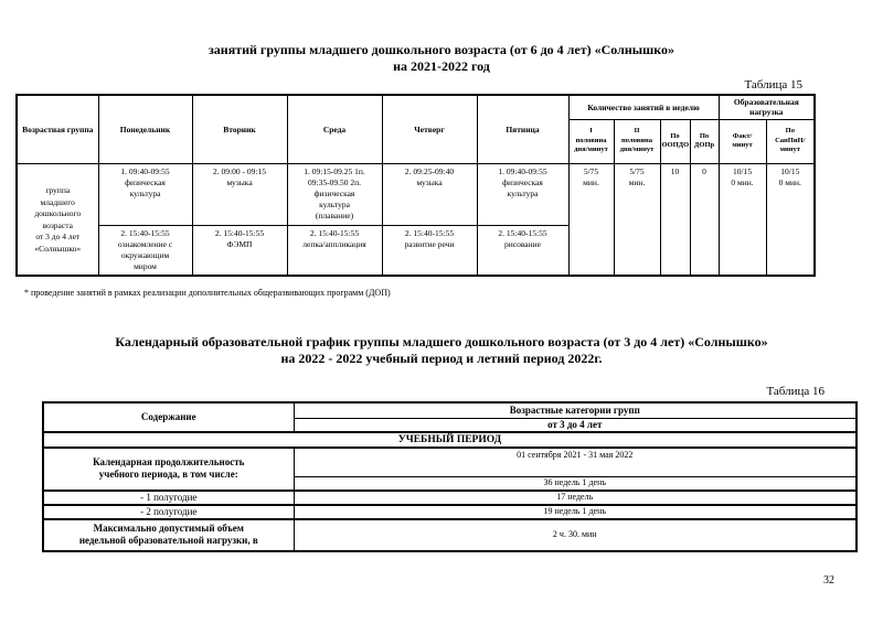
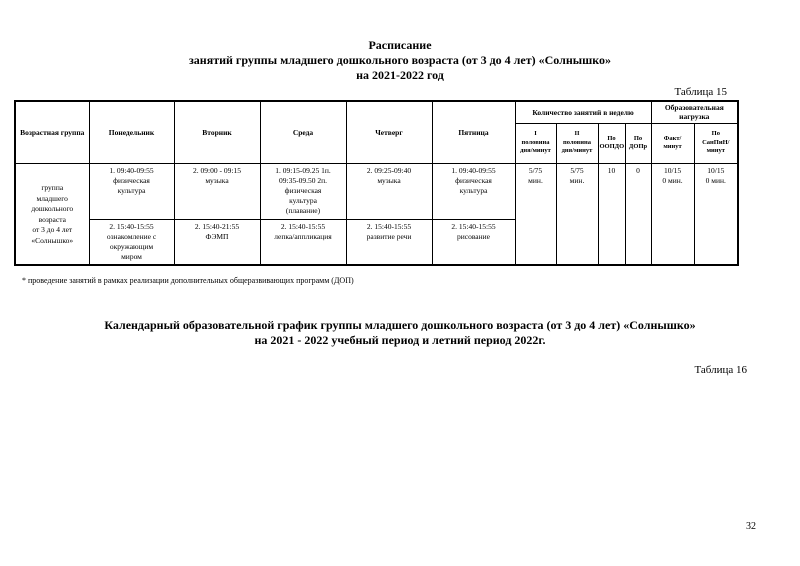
+ Расписание
- занятий группы младшего дошкольного возраста (от 6 до 4 лет) «Солнышко»
+ занятий группы младшего дошкольного возраста (от 3 до 4 лет) «Солнышко»
  на 2021-2022 год
  Таблица 15
  Возрастная группа	Понедельник	Вторник	Среда	Четверг	Пятница	Количество занятий в неделю	Образовательная нагрузка
  группа младшего дошкольного возраста от 3 до 4 лет «Солнышко»	1. 09:40-09:55 физическая культура	2. 09:00 - 09:15 музыка	1. 09:15-09.25 1п. 09:35-09.50 2п. физическая культура (плавание)	2. 09:25-09:40 музыка	1. 09:40-09:55 физическая культура	5/75 мин.	5/75 мин.	10	0	10/15 0 мин.	10/15 0 мин.
- 2. 15:40-15:55 ознакомление с окружающим миром	2. 15:40-15:55 ФЭМП	2. 15:40-15:55 лепка/аппликация	2. 15:40-15:55 развитие речи	2. 15:40-15:55 рисование
+ 2. 15:40-15:55 ознакомление с окружающим миром	2. 15:40-21:55 ФЭМП	2. 15:40-15:55 лепка/аппликация	2. 15:40-15:55 развитие речи	2. 15:40-15:55 рисование
  * проведение занятий в рамках реализации дополнительных общеразвивающих программ (ДОП)
  Календарный образовательной график группы младшего дошкольного возраста (от 3 до 4 лет) «Солнышко»
- на 2022 - 2022 учебный период и летний период 2022г.
+ на 2021 - 2022 учебный период и летний период 2022г.
  Таблица 16
- Содержание	Возрастные категории групп
- от 3 до 4 лет
- УЧЕБНЫЙ ПЕРИОД
- Календарная продолжительность учебного периода, в том числе:	01 сентября 2021 - 31 мая 2022
- 36 недель 1 день
- - 1 полугодие	17 недель
- - 2 полугодие	19 недель 1 день
- Максимально допустимый объем недельной образовательной нагрузки, в	2 ч. 30. мин
  32
